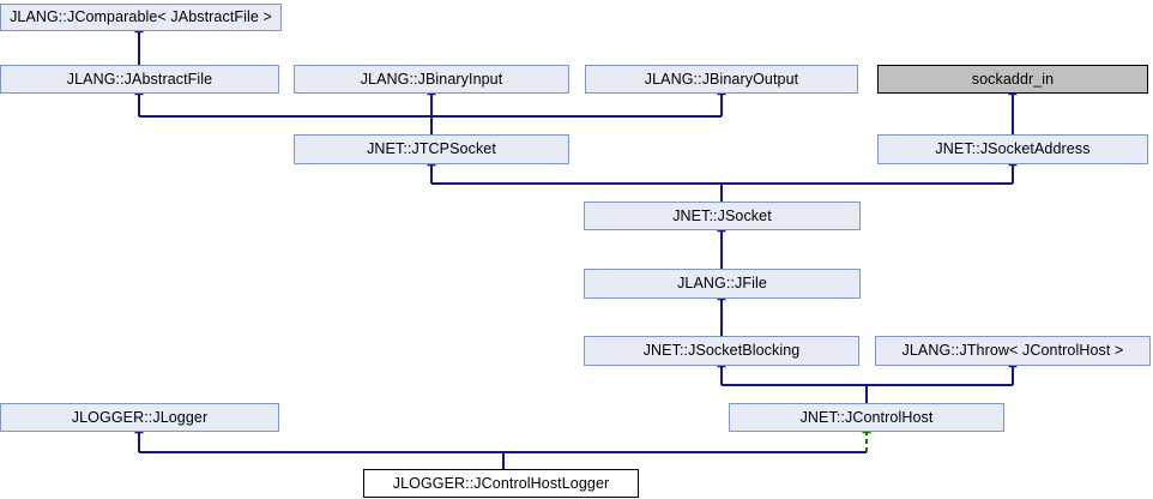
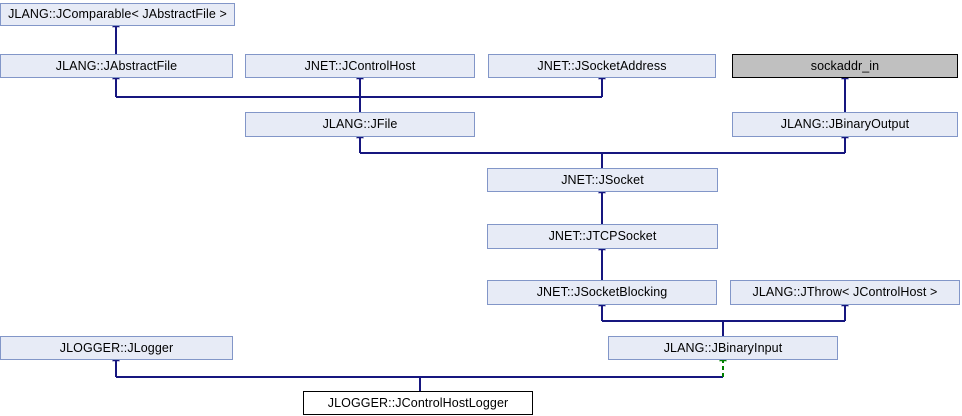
  JLANG::JComparable< JAbstractFile >
  JLANG::JAbstractFile
- JLANG::JBinaryInput
+ JNET::JControlHost
- JLANG::JBinaryOutput
+ JNET::JSocketAddress
  sockaddr_in
- JNET::JTCPSocket
+ JLANG::JFile
- JNET::JSocketAddress
+ JLANG::JBinaryOutput
  JNET::JSocket
- JLANG::JFile
+ JNET::JTCPSocket
  JNET::JSocketBlocking
  JLANG::JThrow< JControlHost >
  JLOGGER::JLogger
- JNET::JControlHost
+ JLANG::JBinaryInput
  JLOGGER::JControlHostLogger
